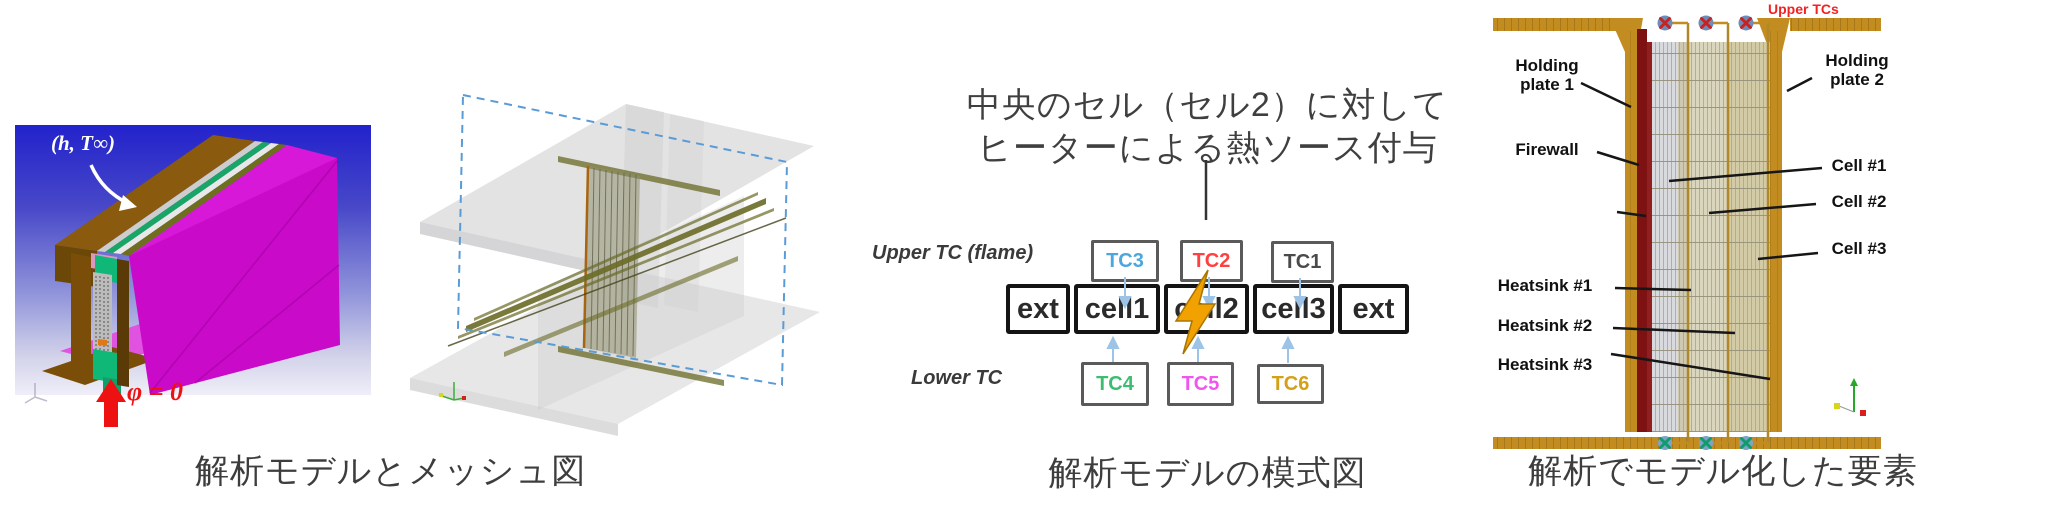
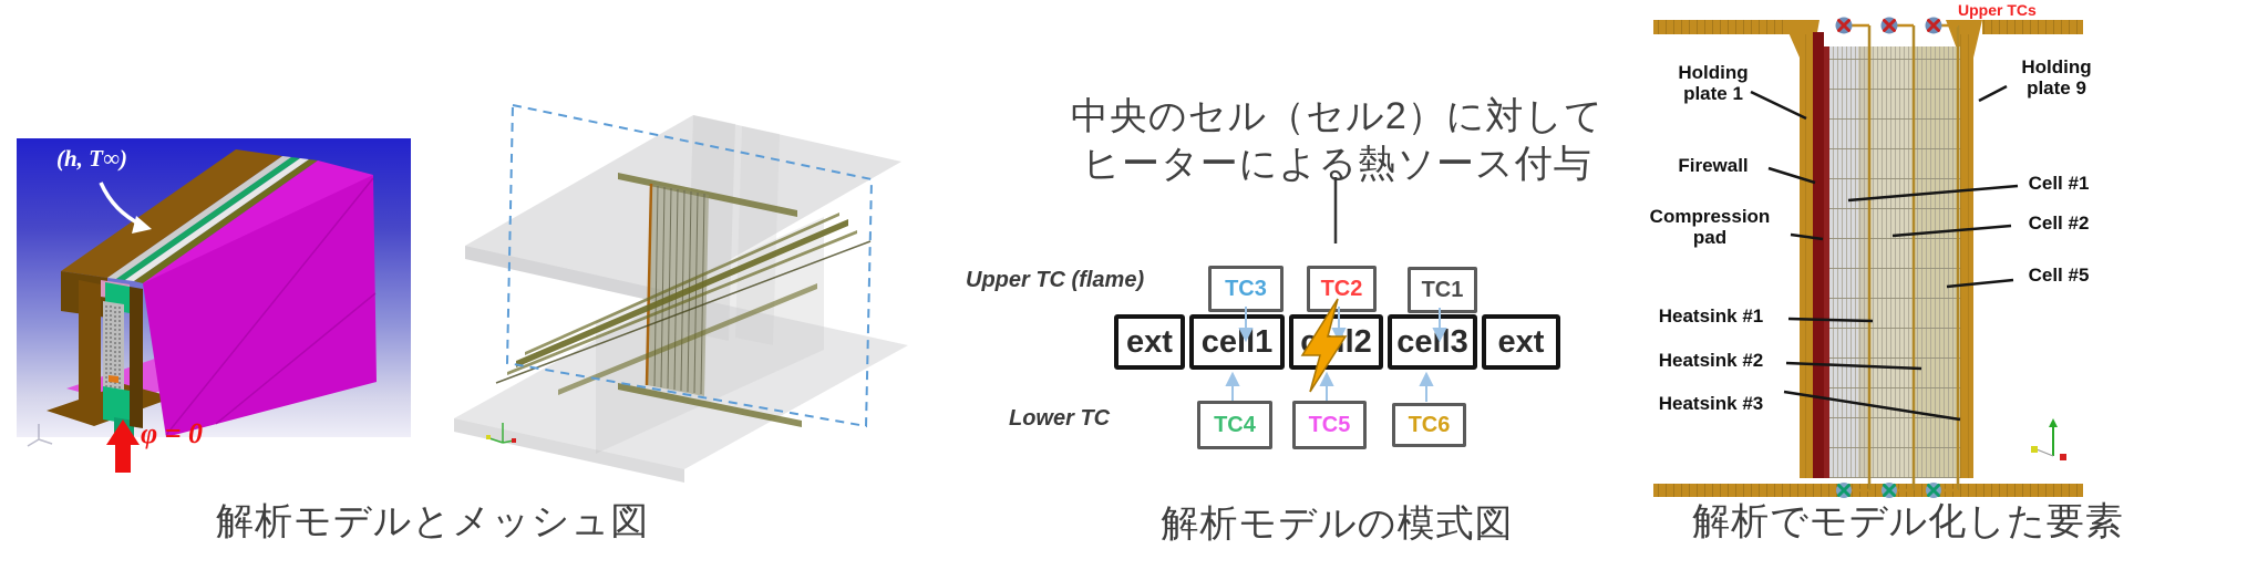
  (h, T∞)
  φ = 0
  中央のセル（セル2）に対して
  ヒーターによる熱ソース付与
  Upper TC (flame)
  Lower TC
  TC3
  TC2
  TC1
  ext
  cell1
  cell3
  ext
  TC4
  TC5
  TC6
  Upper TCs
  Holding plate 1
  Firewall
+ Compression pad
  Heatsink #1
  Heatsink #2
  Heatsink #3
- Holding plate 2
+ Holding plate 9
  Cell #1
  Cell #2
- Cell #3
+ Cell #5
  解析モデルとメッシュ図
  解析モデルの模式図
  解析でモデル化した要素
